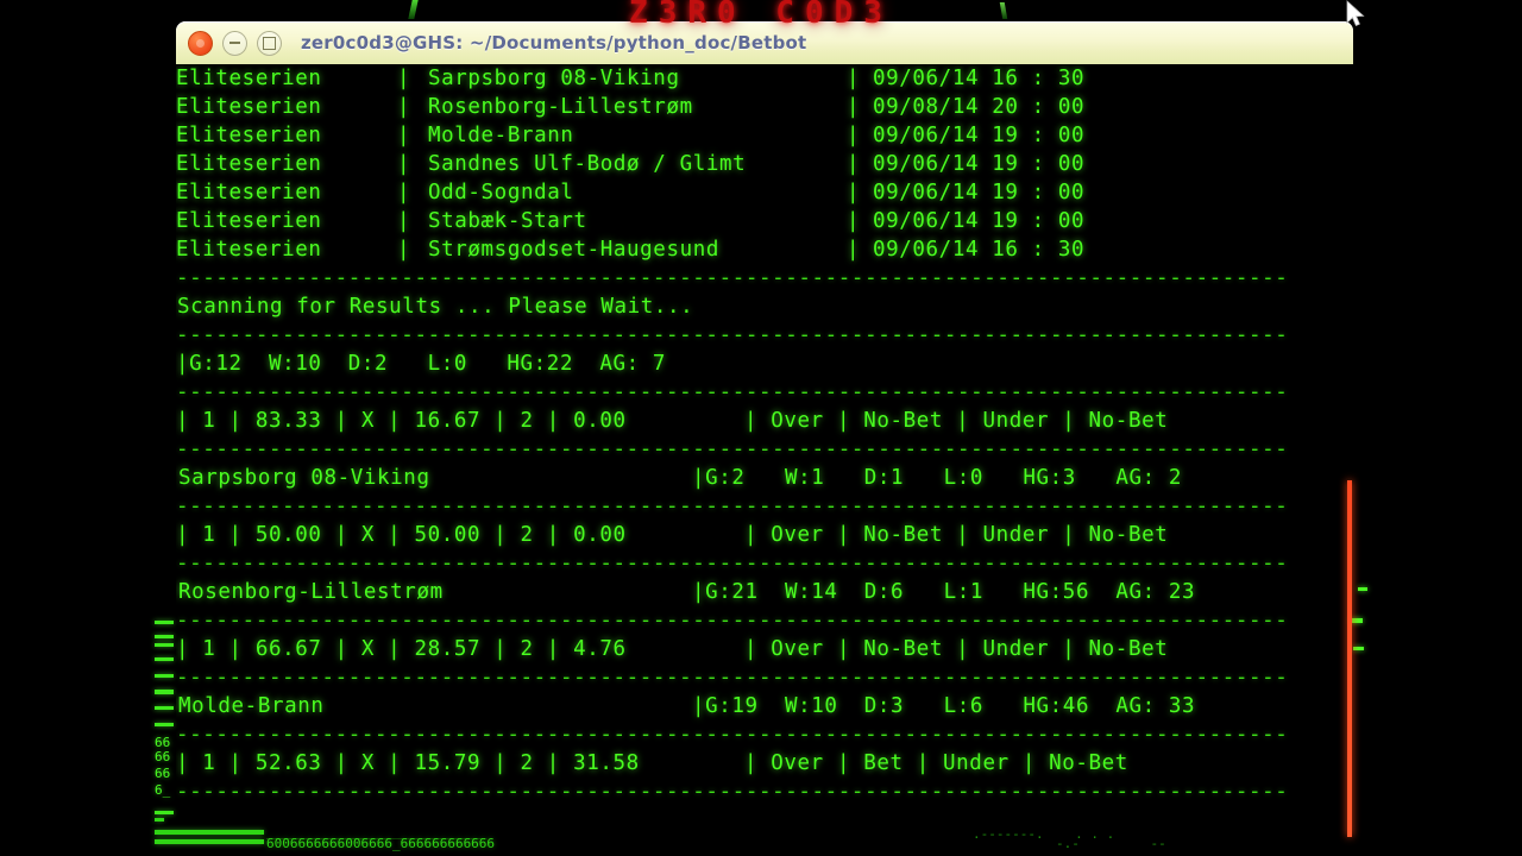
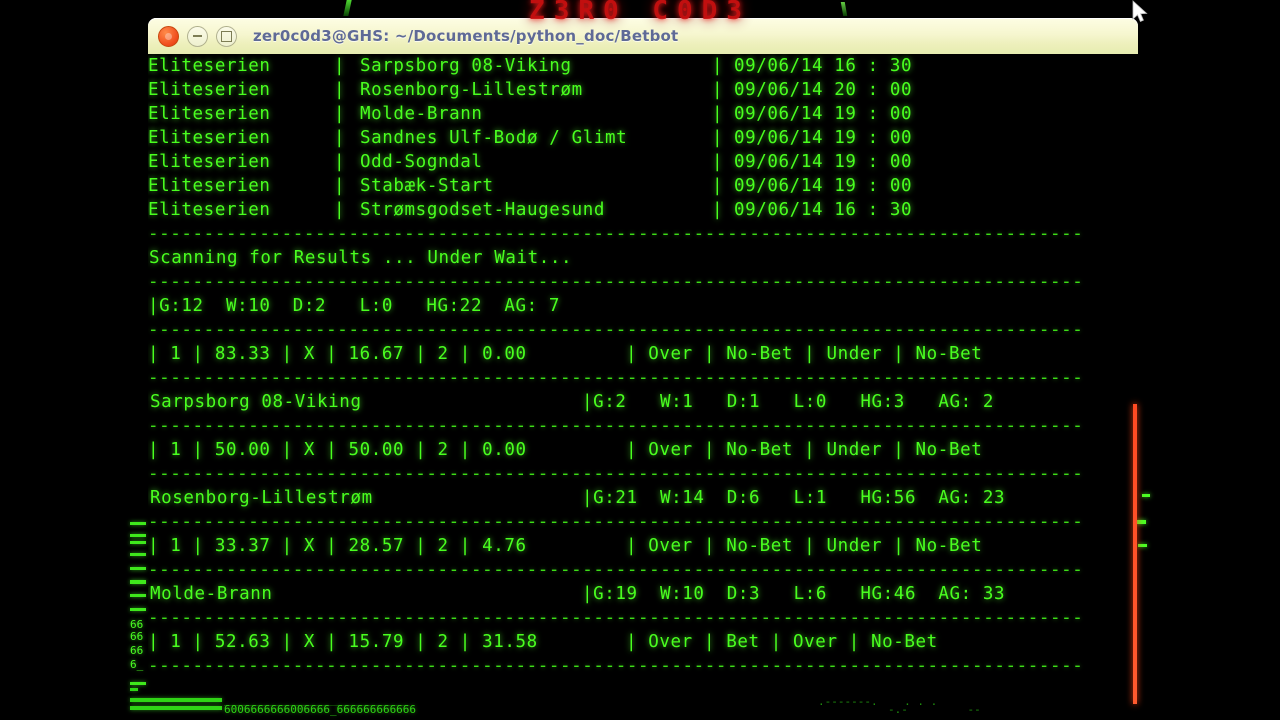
  Z3R0 C0D3
  zer0c0d3@GHS: ~/Documents/python_doc/Betbot
  Eliteserien
  |
  Sarpsborg 08-Viking
  |
  09/06/14 16 : 30
  Eliteserien
  |
  Rosenborg-Lillestrøm
  |
- 09/08/14 20 : 00
+ 09/06/14 20 : 00
  Eliteserien
  |
  Molde-Brann
  |
  09/06/14 19 : 00
  Eliteserien
  |
  Sandnes Ulf-Bodø / Glimt
  |
  09/06/14 19 : 00
  Eliteserien
  |
  Odd-Sogndal
  |
  09/06/14 19 : 00
  Eliteserien
  |
  Stabæk-Start
  |
  09/06/14 19 : 00
  Eliteserien
  |
  Strømsgodset-Haugesund
  |
  09/06/14 16 : 30
  ------------------------------------------------------------------------------------
- Scanning for Results ... Please Wait...
+ Scanning for Results ... Under Wait...
  ------------------------------------------------------------------------------------
  |G:12 W:10 D:2 L:0 HG:22 AG: 7
  ------------------------------------------------------------------------------------
  | 1 | 83.33 | X | 16.67 | 2 | 0.00
  | Over | No-Bet | Under | No-Bet
  ------------------------------------------------------------------------------------
  Sarpsborg 08-Viking
  |G:2 W:1 D:1 L:0 HG:3 AG: 2
  ------------------------------------------------------------------------------------
  | 1 | 50.00 | X | 50.00 | 2 | 0.00
  | Over | No-Bet | Under | No-Bet
  ------------------------------------------------------------------------------------
  Rosenborg-Lillestrøm
  |G:21 W:14 D:6 L:1 HG:56 AG: 23
  ------------------------------------------------------------------------------------
- | 1 | 66.67 | X | 28.57 | 2 | 4.76
+ | 1 | 33.37 | X | 28.57 | 2 | 4.76
  | Over | No-Bet | Under | No-Bet
  ------------------------------------------------------------------------------------
  Molde-Brann
  |G:19 W:10 D:3 L:6 HG:46 AG: 33
  ------------------------------------------------------------------------------------
  | 1 | 52.63 | X | 15.79 | 2 | 31.58
- | Over | Bet | Under | No-Bet
+ | Over | Bet | Over | No-Bet
  ------------------------------------------------------------------------------------
  66
  66
  66
  6_
  ____________________________
  6006666666006666_666666666666
  .-------. . . .
  -.- --
